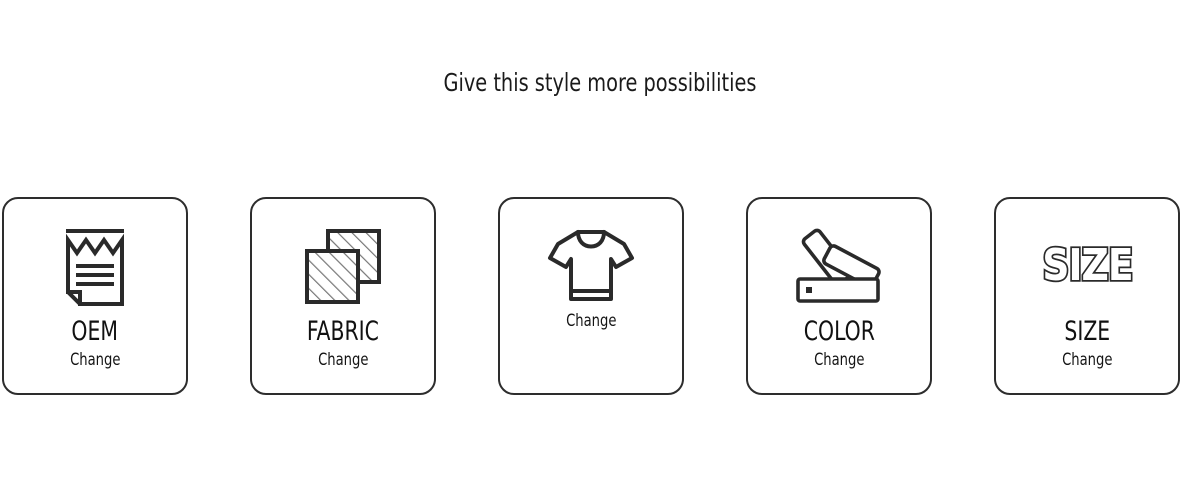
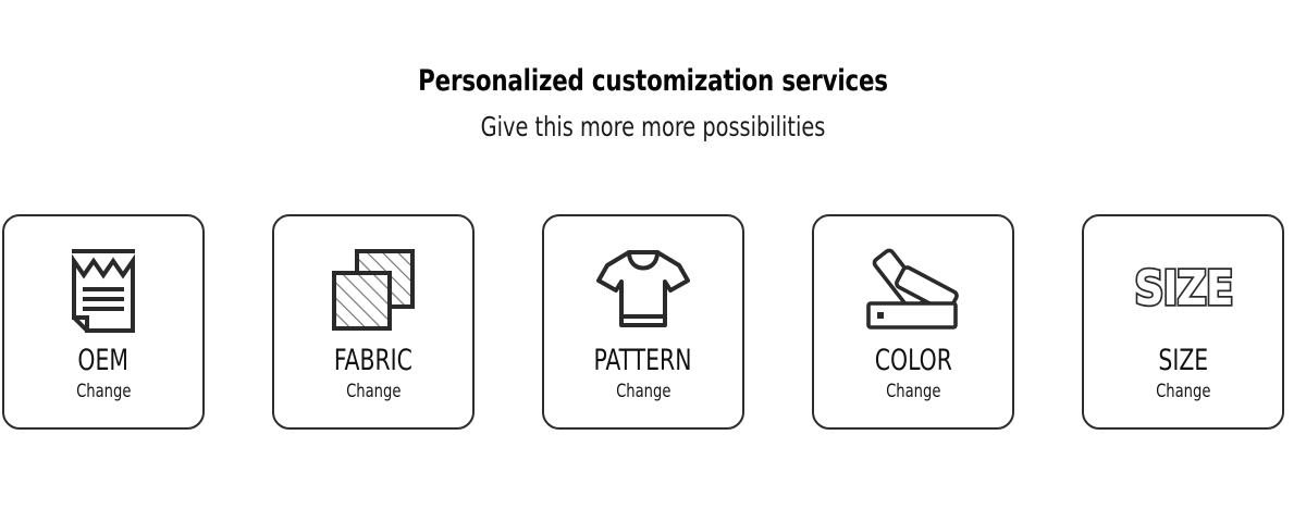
+ Personalized customization services
- Give this style more possibilities
+ Give this more more possibilities
  OEM
  Change
  FABRIC
  Change
+ PATTERN
  Change
  COLOR
  Change
  SIZE
  SIZE
  Change
